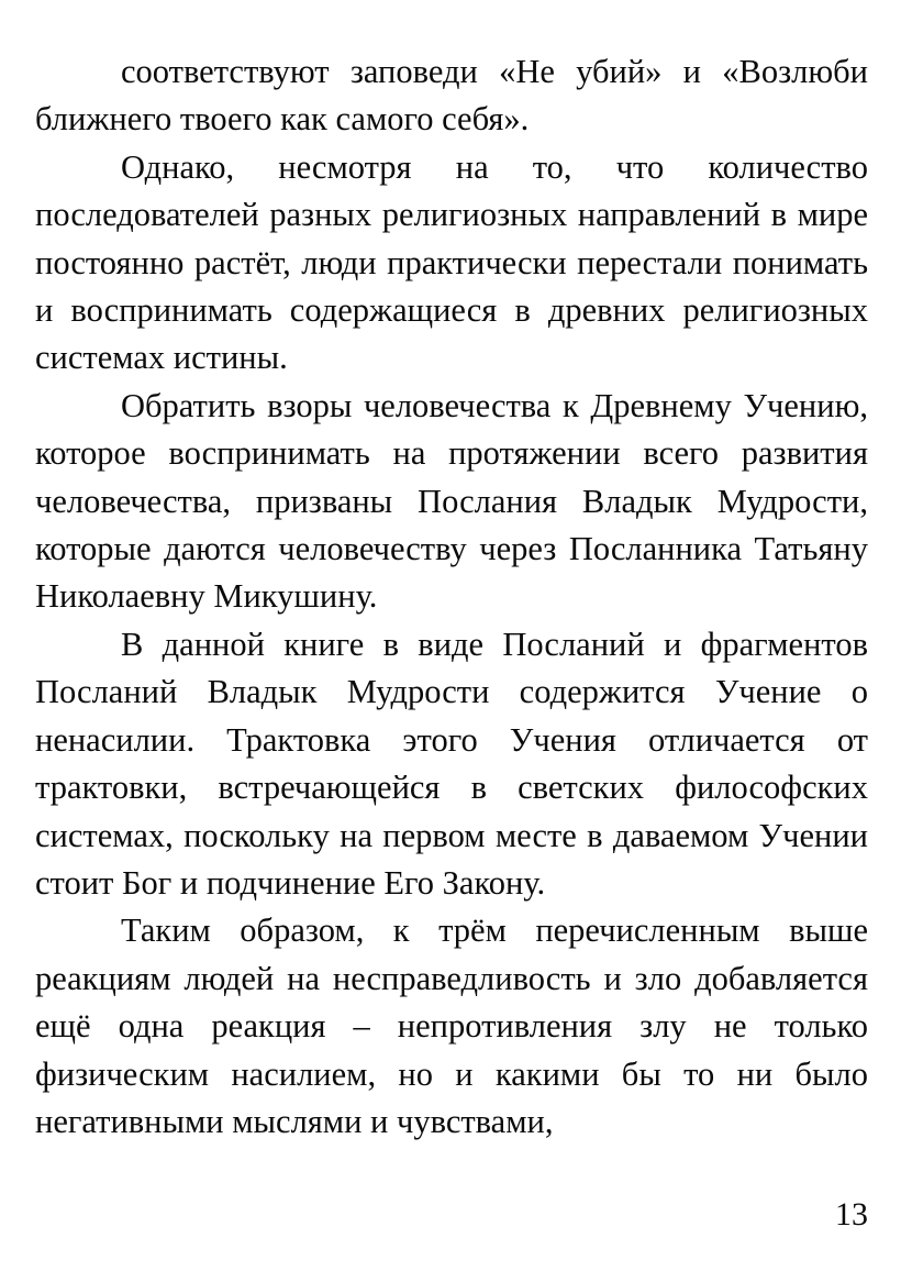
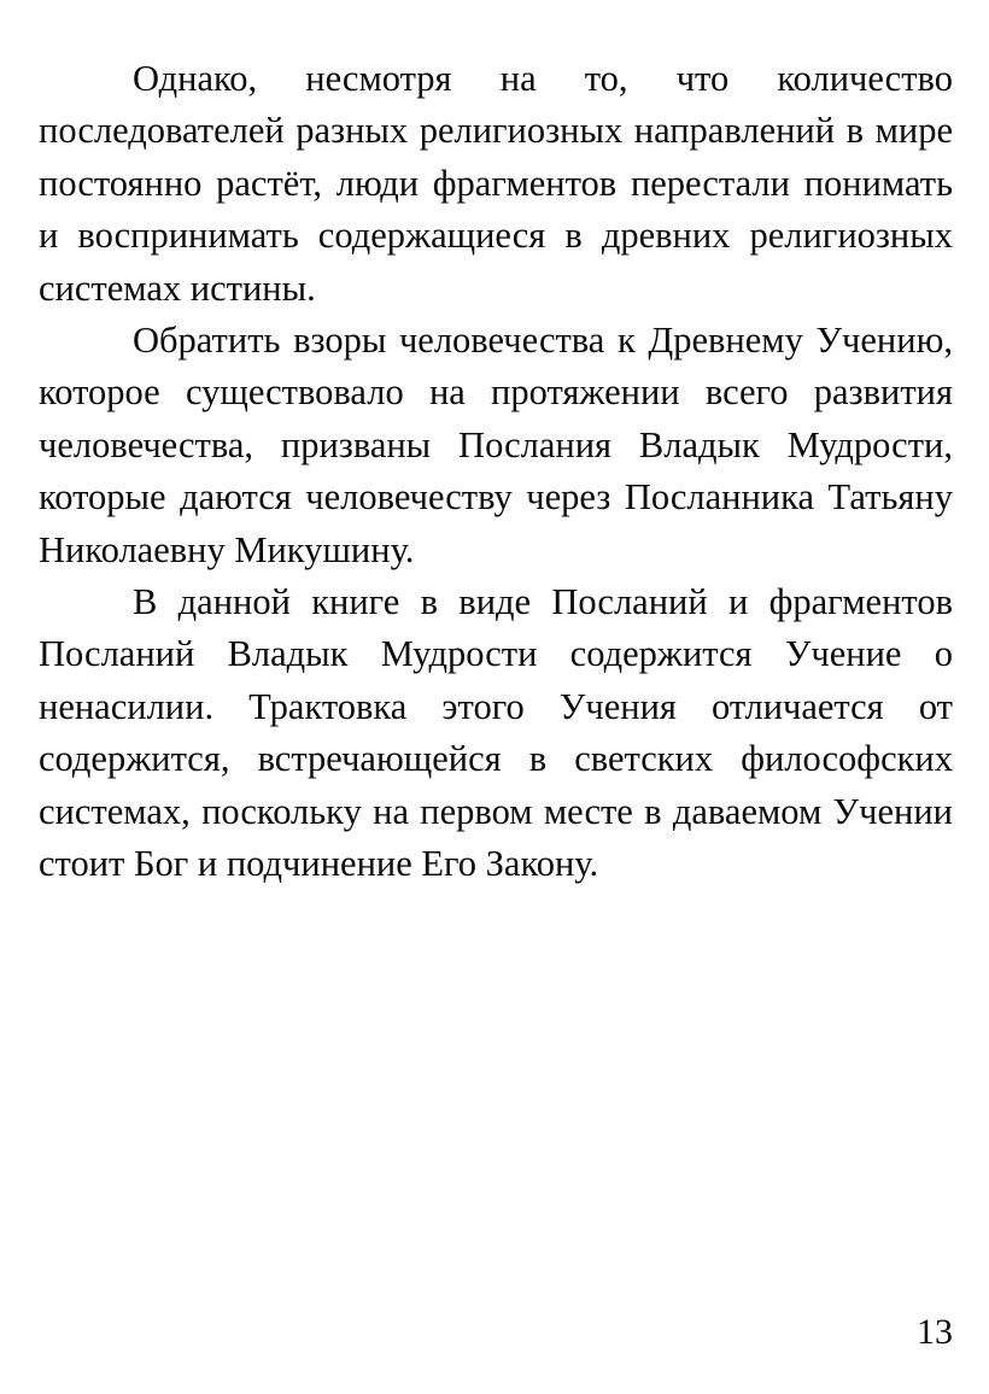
- соответствуют заповеди «Не убий» и «Возлюби ближнего твоего как самого себя».
- Однако, несмотря на то, что количество последователей разных религиозных направлений в мире постоянно растёт, люди практически перестали понимать и воспринимать содержащиеся в древних религиозных системах истины.
+ Однако, несмотря на то, что количество последователей разных религиозных направлений в мире постоянно растёт, люди фрагментов перестали понимать и воспринимать содержащиеся в древних религиозных системах истины.
- Обратить взоры человечества к Древнему Учению, которое воспринимать на протяжении всего развития человечества, призваны Послания Владык Мудрости, которые даются человечеству через Посланника Татьяну Николаевну Микушину.
+ Обратить взоры человечества к Древнему Учению, которое существовало на протяжении всего развития человечества, призваны Послания Владык Мудрости, которые даются человечеству через Посланника Татьяну Николаевну Микушину.
- В данной книге в виде Посланий и фрагментов Посланий Владык Мудрости содержится Учение о ненасилии. Трактовка этого Учения отличается от трактовки, встречающейся в светских философских системах, поскольку на первом месте в даваемом Учении стоит Бог и подчинение Его Закону.
+ В данной книге в виде Посланий и фрагментов Посланий Владык Мудрости содержится Учение о ненасилии. Трактовка этого Учения отличается от содержится, встречающейся в светских философских системах, поскольку на первом месте в даваемом Учении стоит Бог и подчинение Его Закону.
- Таким образом, к трём перечисленным выше реакциям людей на несправедливость и зло добавляется ещё одна реакция – непротивления злу не только физическим насилием, но и какими бы то ни было негативными мыслями и чувствами,
  13
